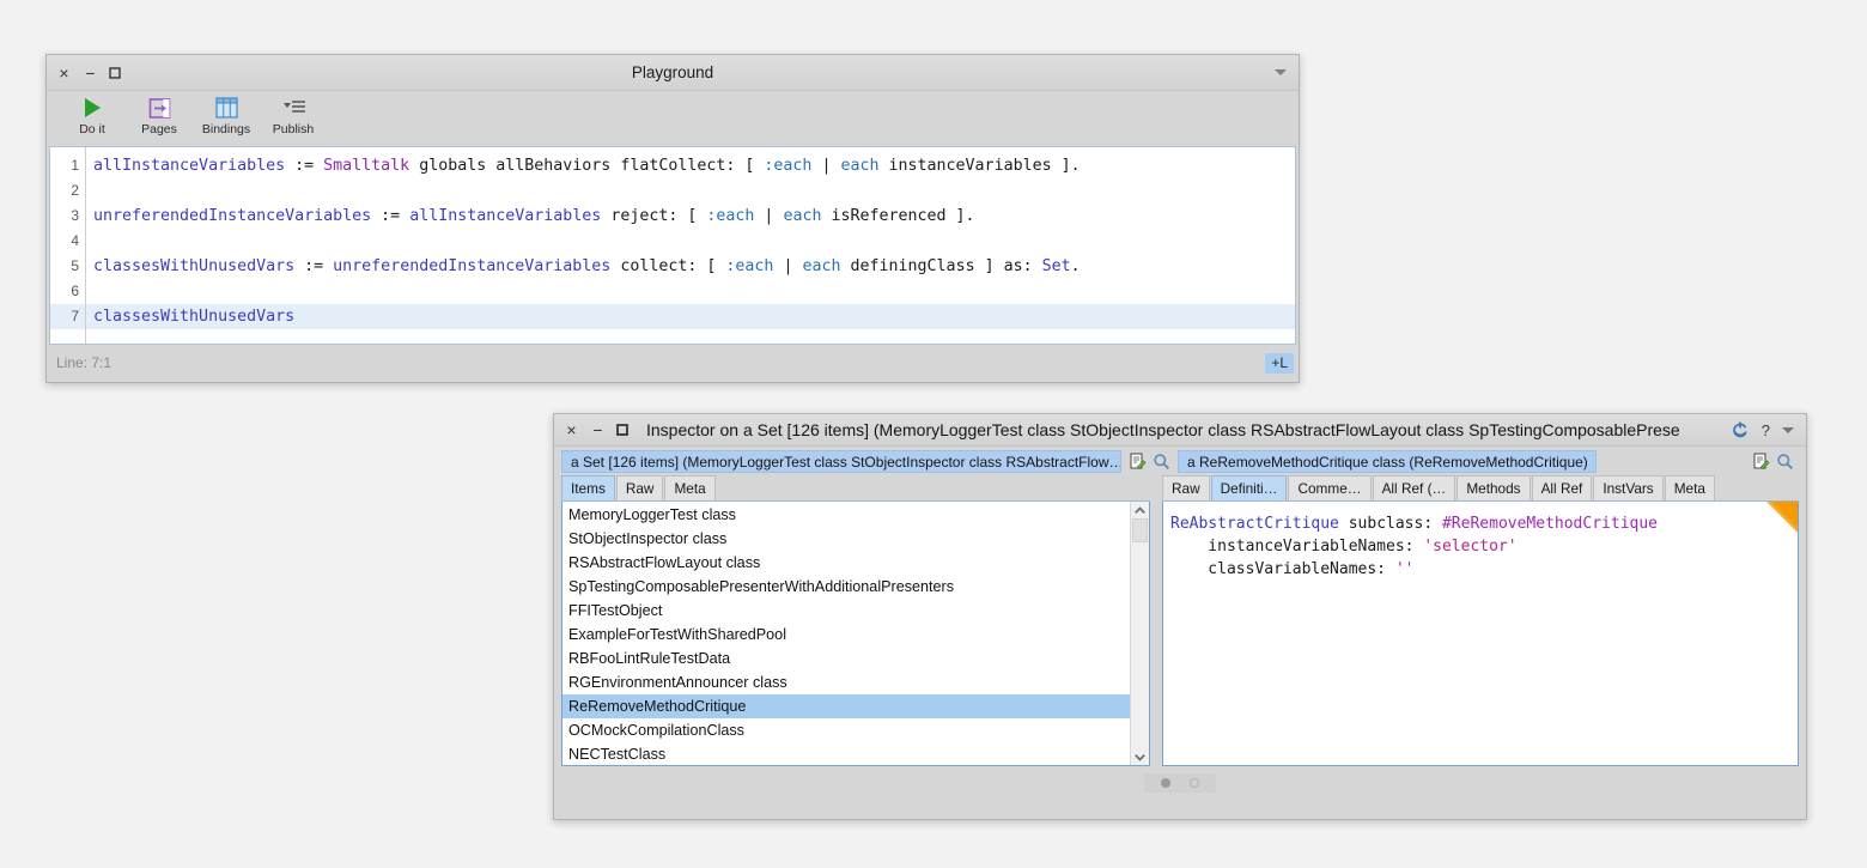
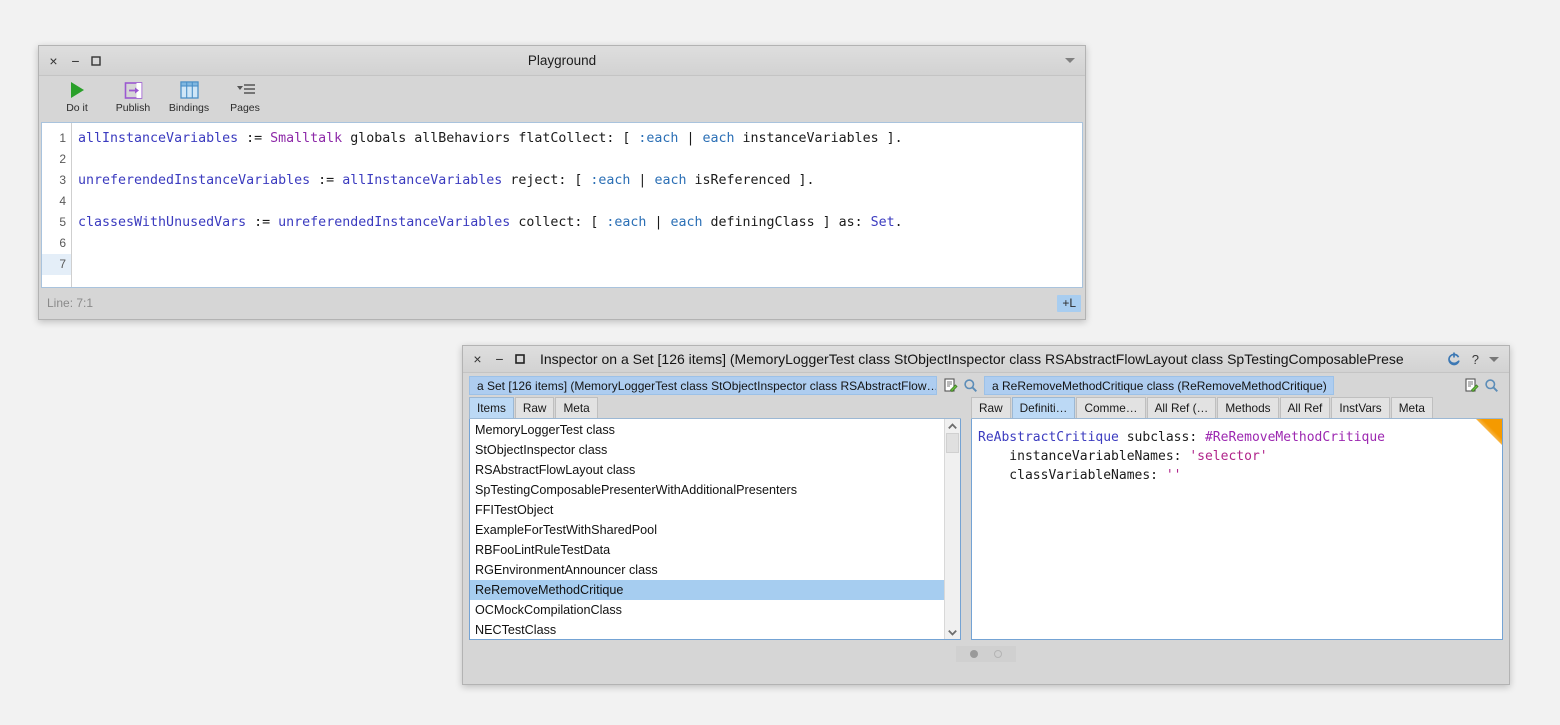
  ×
  −
  Playground
  Do it
- Pages
+ Publish
  Bindings
- Publish
+ Pages
  1
  2
  3
  4
  5
  6
  7
  allInstanceVariables := Smalltalk globals allBehaviors flatCollect: [ :each | each instanceVariables ].
  unreferendedInstanceVariables := allInstanceVariables reject: [ :each | each isReferenced ].
  classesWithUnusedVars := unreferendedInstanceVariables collect: [ :each | each definingClass ] as: Set.
- classesWithUnusedVars
  Line: 7:1
  +L
  ×
  −
  Inspector on a Set [126 items] (MemoryLoggerTest class StObjectInspector class RSAbstractFlowLayout class SpTestingComposablePrese
  ?
  a Set [126 items] (MemoryLoggerTest class StObjectInspector class RSAbstractFlow…
  a ReRemoveMethodCritique class (ReRemoveMethodCritique)
  Items
  Raw
  Meta
  MemoryLoggerTest class
  StObjectInspector class
  RSAbstractFlowLayout class
  SpTestingComposablePresenterWithAdditionalPresenters
  FFITestObject
  ExampleForTestWithSharedPool
  RBFooLintRuleTestData
  RGEnvironmentAnnouncer class
  ReRemoveMethodCritique
  OCMockCompilationClass
  NECTestClass
  Raw
  Definiti…
  Comme…
  All Ref (…
  Methods
  All Ref
  InstVars
  Meta
  ReAbstractCritique subclass: #ReRemoveMethodCritique
  instanceVariableNames: 'selector'
  classVariableNames: ''
